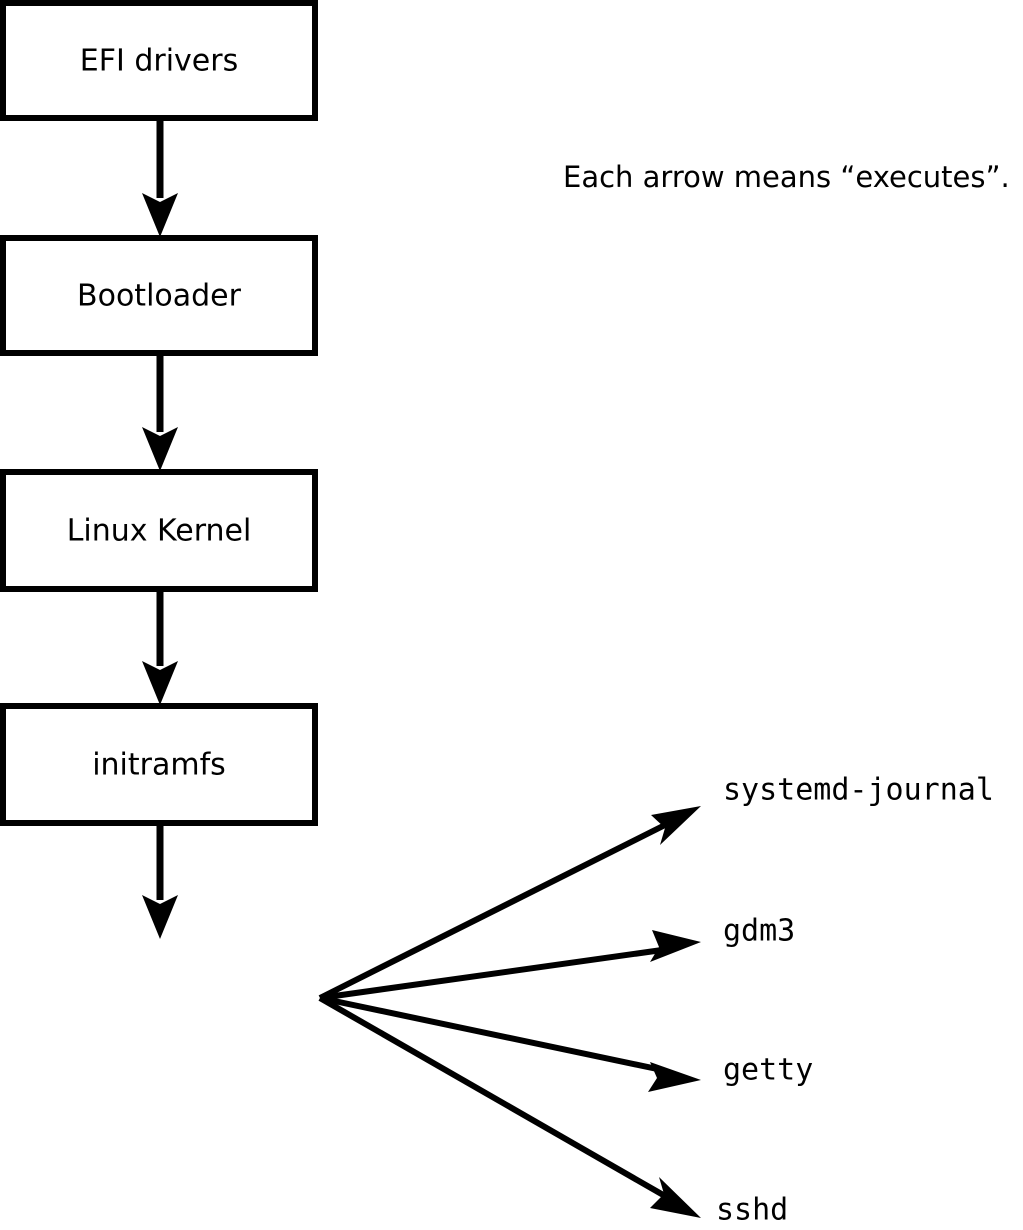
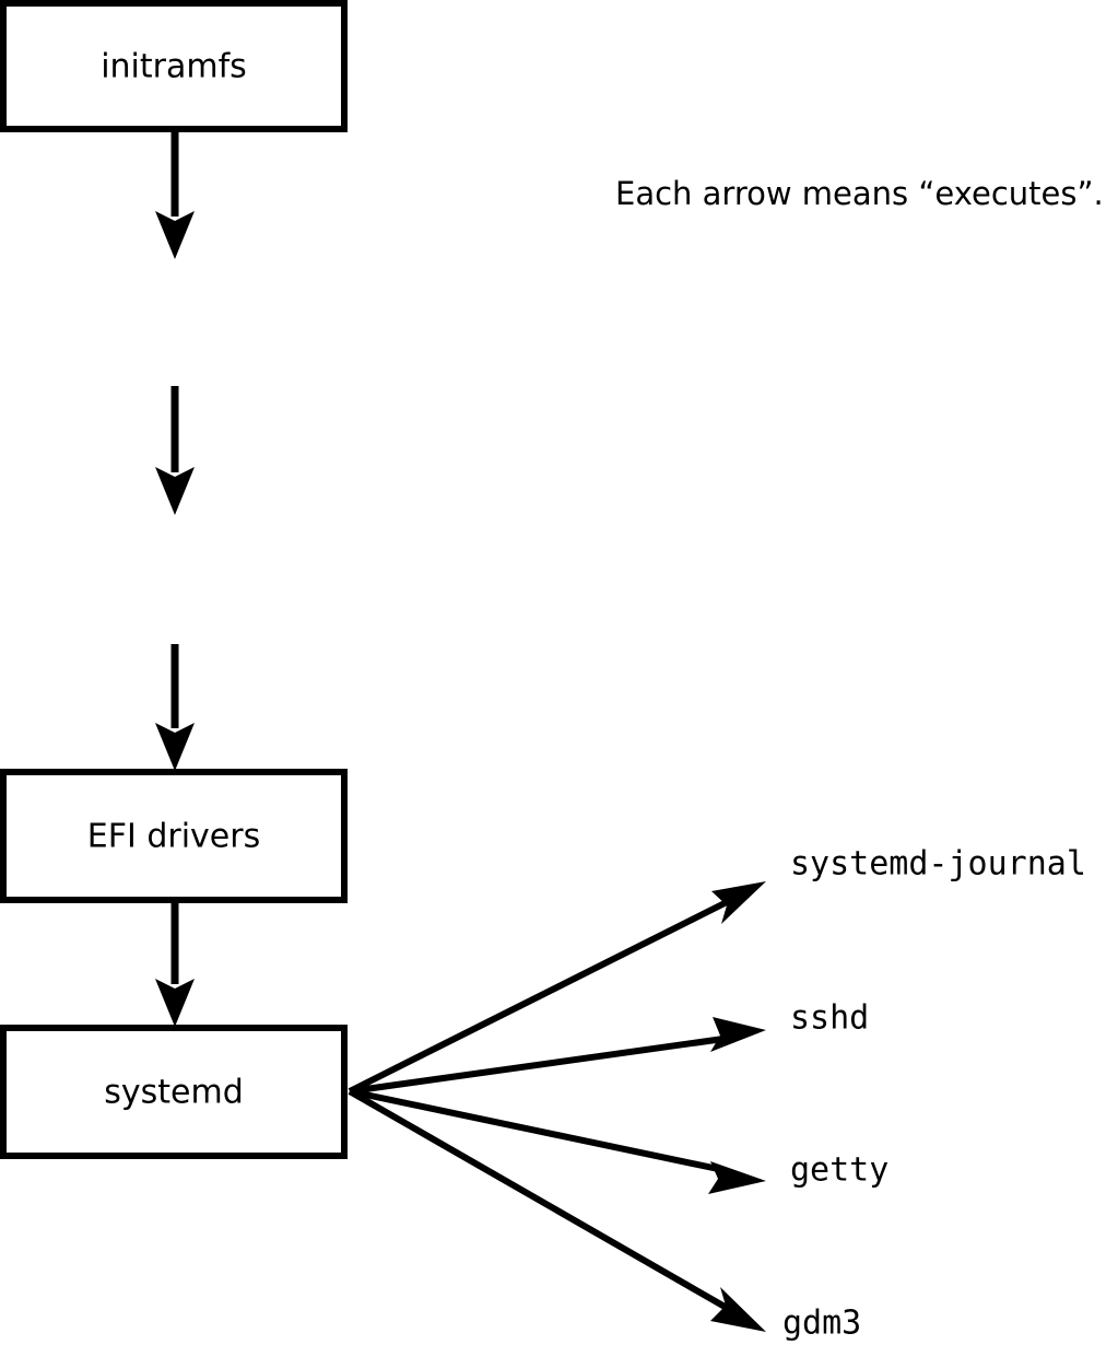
- EFI drivers
+ initramfs
- Bootloader
- Linux Kernel
- initramfs
+ EFI drivers
+ systemd
  systemd-journal
- gdm3
+ sshd
  getty
- sshd
+ gdm3
  Each arrow means “executes”.
